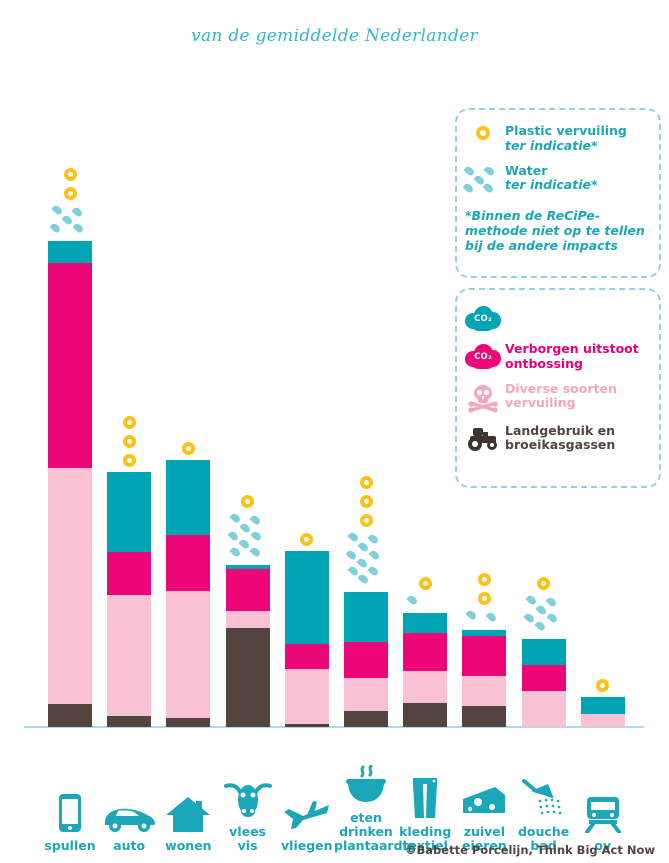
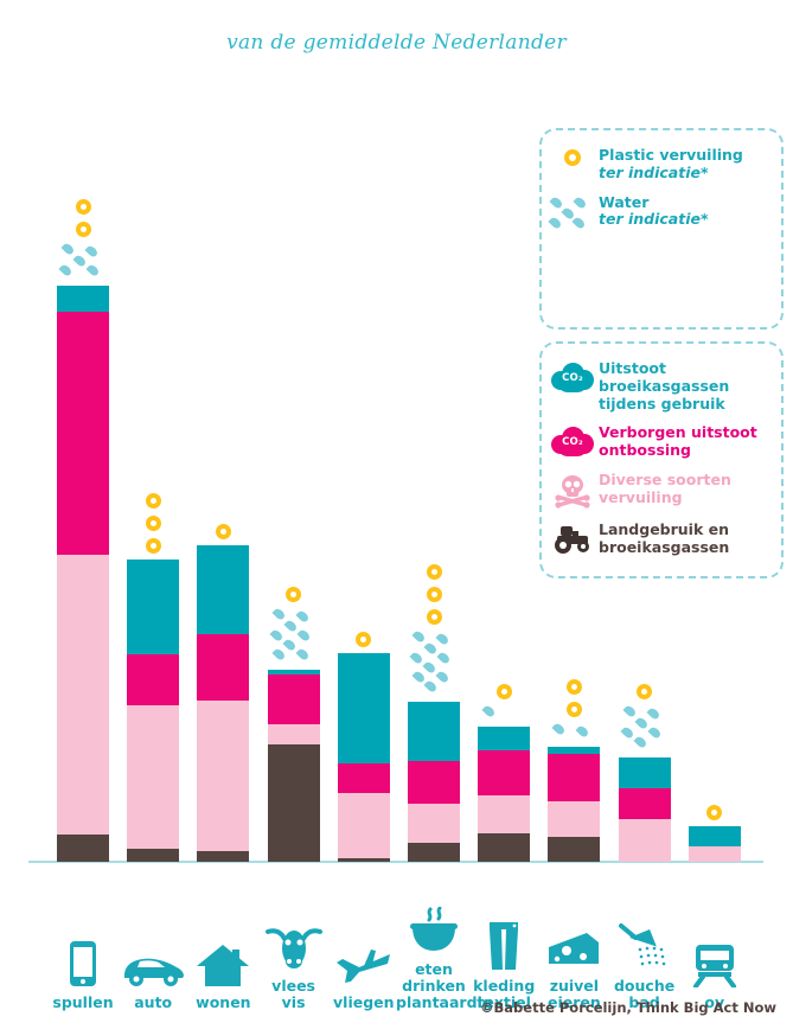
  van de gemiddelde Nederlander
  Plastic vervuiling
  ter indicatie*
  Water
  ter indicatie*
- *Binnen de ReCiPe-methode niet op te tellen bij de andere impacts
  CO₂
+ Uitstoot broeikasgassen
+ tijdens gebruik
  CO₂
  Verborgen uitstoot
  ontbossing
  Diverse soorten
  vervuiling
  Landgebruik en
  broeikasgassen
  spullen
  auto
  wonen
  vlees
  vis
  vliegen
  eten
  drinken
  plantaar
  kleding
  textiel
  zuivel
  eieren
  douche
  bad
  ov
  ©Babette Porcelijn, Think Big Act Now
